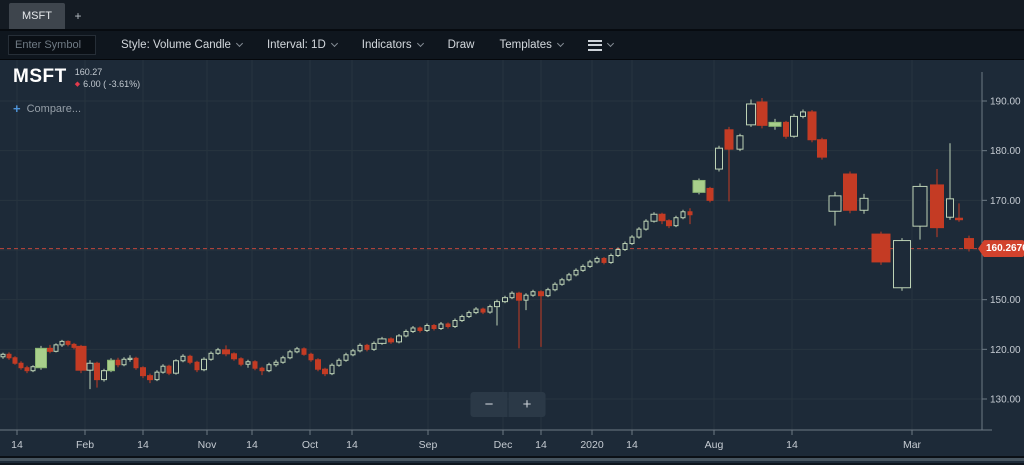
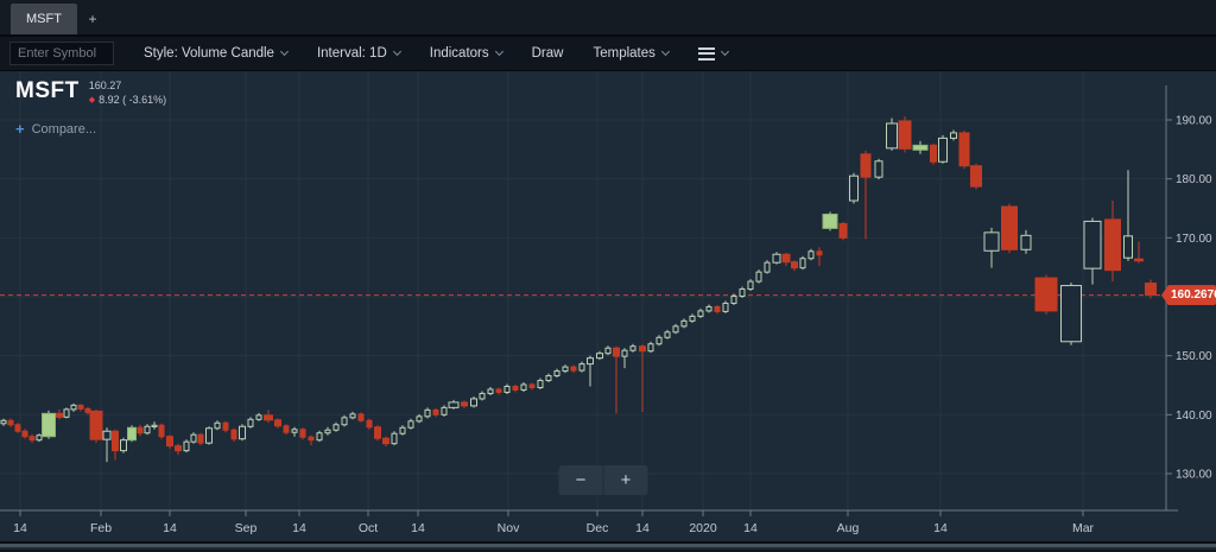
  MSFT
  +
  Enter Symbol
  Style: Volume Candle
  Interval: 1D
  Indicators
  Draw
  Templates
  190.00
  180.00
  170.00
  150.00
- 120.00
+ 140.00
  130.00
  14
  Feb
  14
- Nov
+ Sep
  14
  Oct
  14
- Sep
+ Nov
  Dec
  14
  2020
  14
  Aug
  14
  Mar
  MSFT
  160.27
- 6.00 ( -3.61%)
+ 8.92 ( -3.61%)
  +
  Compare...
  −
  +
  160.267
